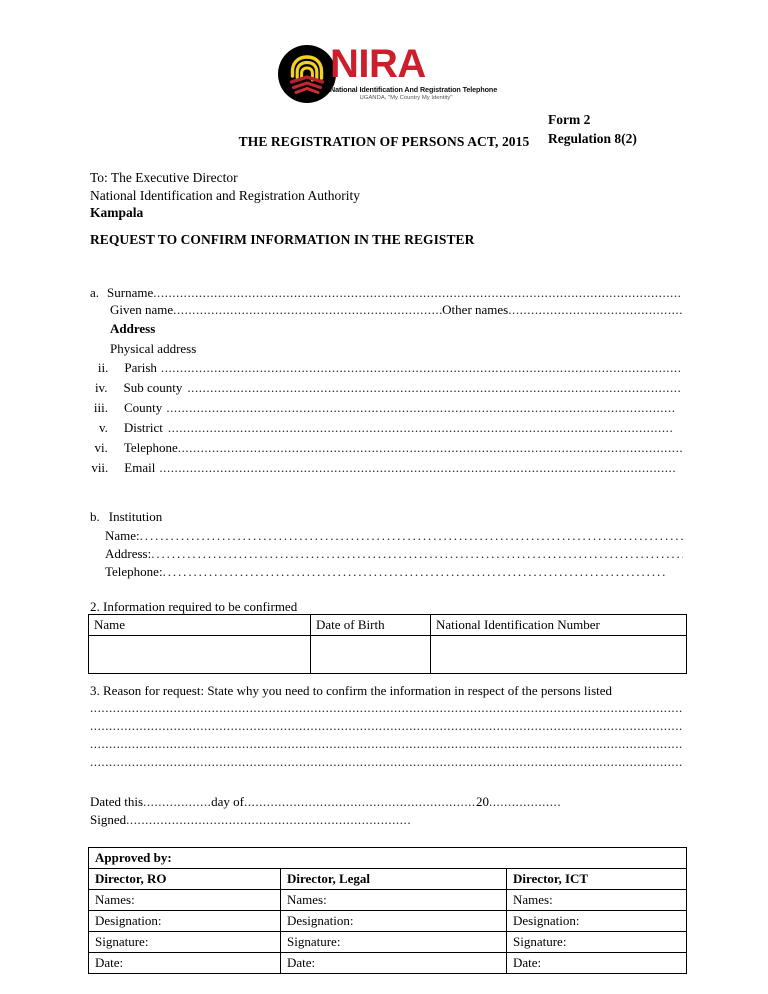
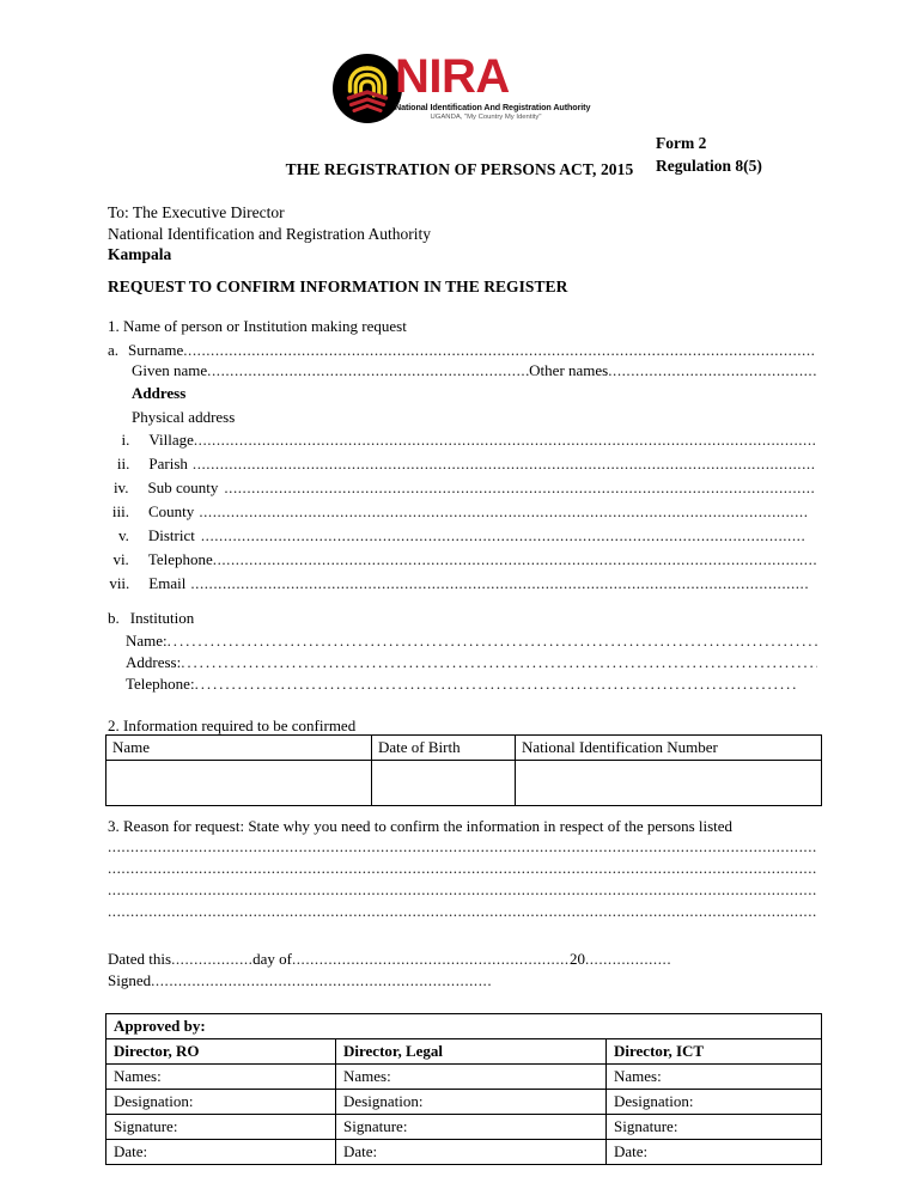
  NIRA
- National Identification And Registration Telephone
+ National Identification And Registration Authority
  Form 2
- Regulation 8(2)
+ Regulation 8(5)
  THE REGISTRATION OF PERSONS ACT, 2015
  To: The Executive Director
  National Identification and Registration Authority
  Kampala
  REQUEST TO CONFIRM INFORMATION IN THE REGISTER
+ 1. Name of person or Institution making request
  a.
  Surname
  Given name
  Other names
  Address
  Physical address
+ i.
+ Village
  ii.
  Parish
  iv.
  Sub county
  iii.
  County
  v.
  District
  vi.
  Telephone
  vii.
  Email
  b.
  Institution
  Name:
  Address:
  Telephone:
  2. Information required to be confirmed
  Name	Date of Birth	National Identification Number
  3. Reason for request: State why you need to confirm the information in respect of the persons listed
  Dated this
  day of
  20
  Signed
  Approved by:
  Director, RO	Director, Legal	Director, ICT
  Names:	Names:	Names:
  Designation:	Designation:	Designation:
  Signature:	Signature:	Signature:
  Date:	Date:	Date:
